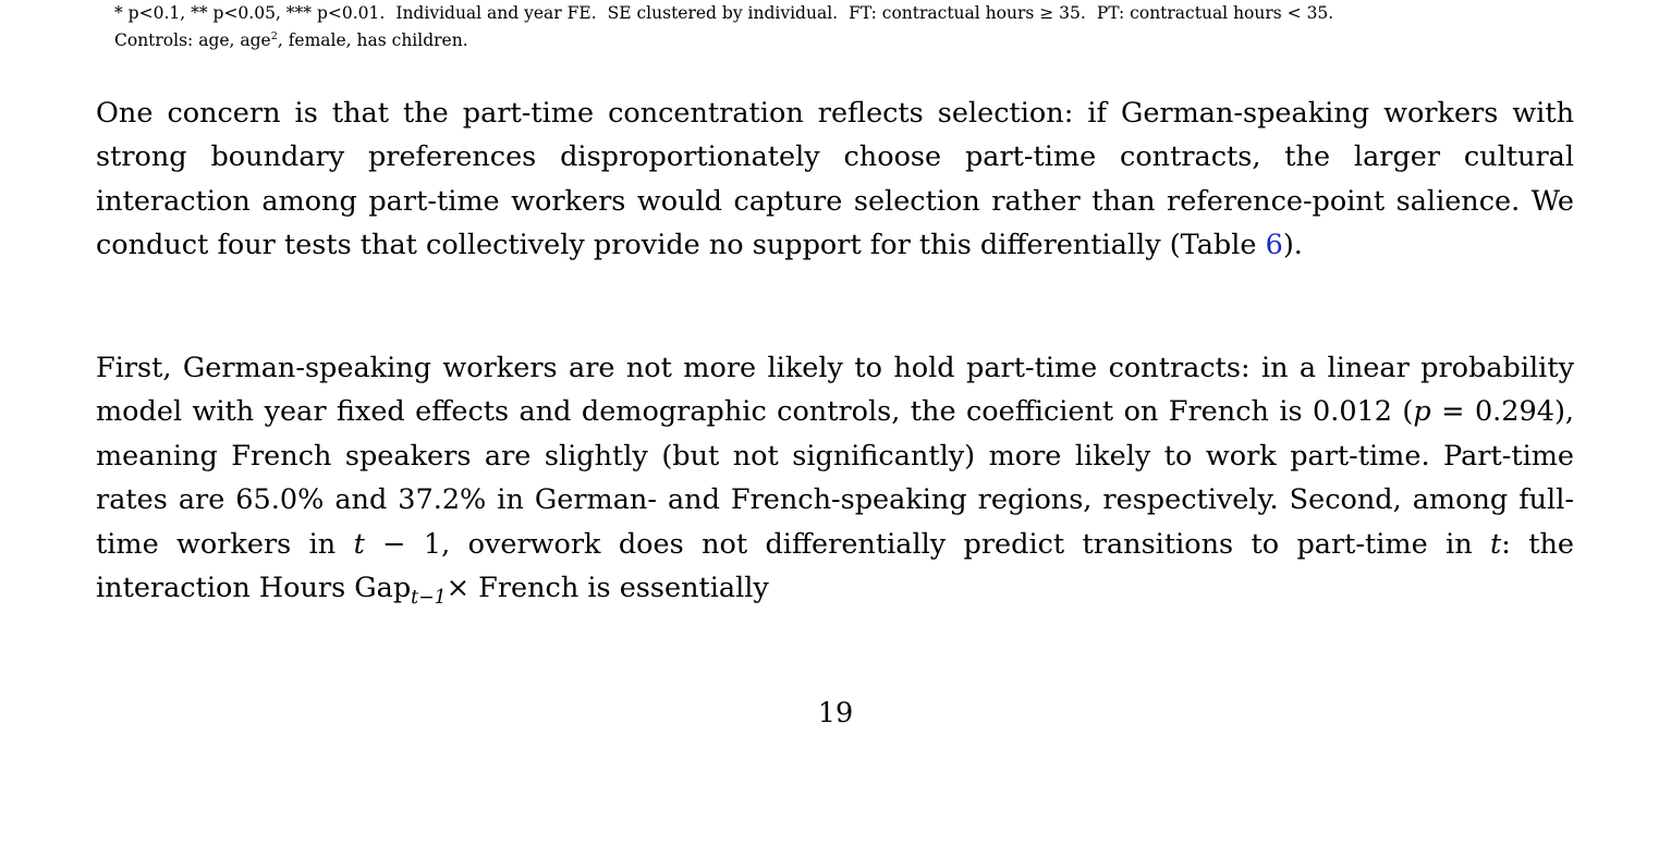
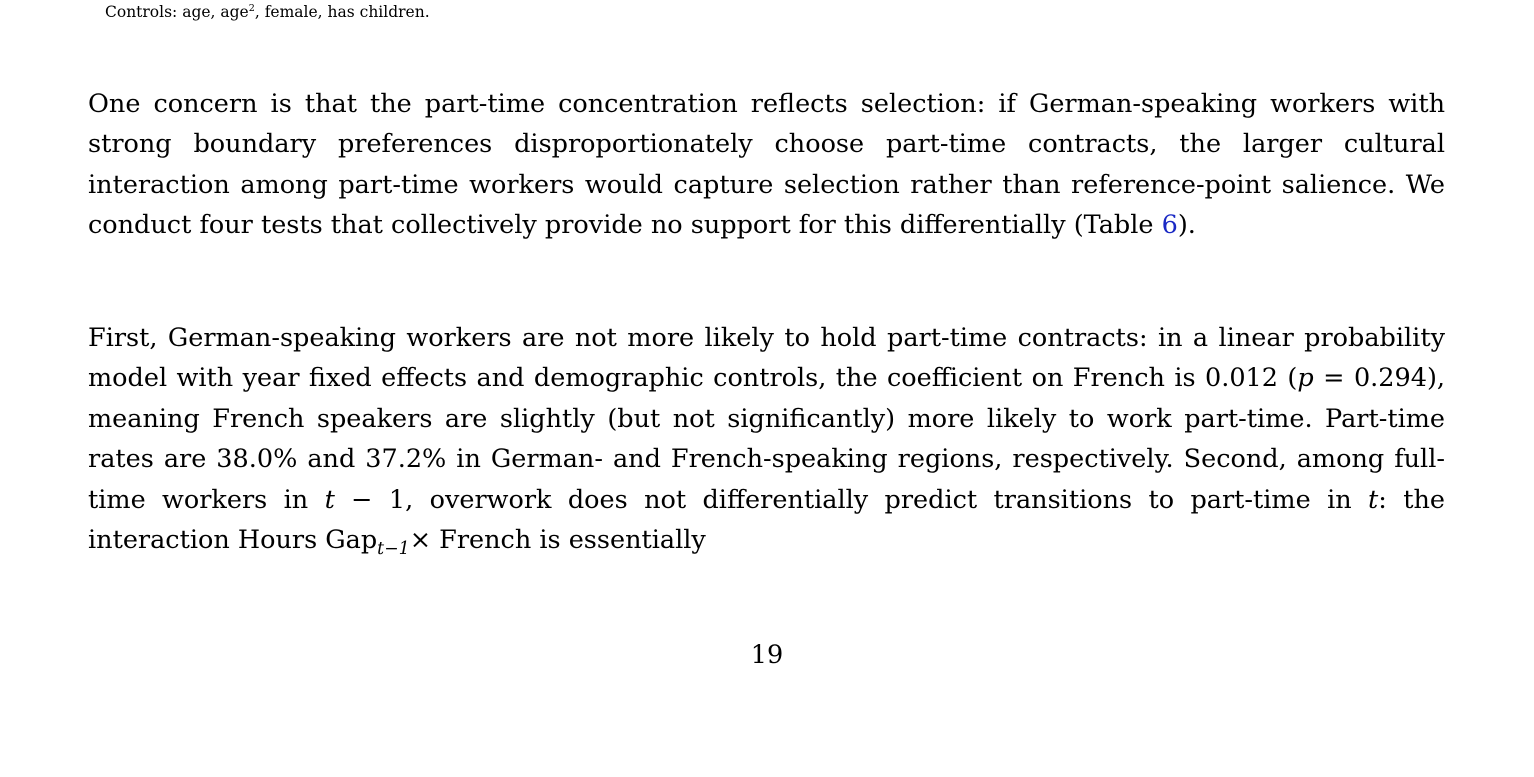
- * p<0.1, ** p<0.05, *** p<0.01. Individual and year FE. SE clustered by individual. FT: contractual hours ≥ 35. PT: contractual hours < 35.
  Controls: age, age2, female, has children.
  One concern is that the part-time concentration reflects selection: if German-speaking workers with strong boundary preferences disproportionately choose part-time contracts, the larger cultural interaction among part-time workers would capture selection rather than reference-point salience. We conduct four tests that collectively provide no support for this differentially (Table 6).
- First, German-speaking workers are not more likely to hold part-time contracts: in a linear probability model with year fixed effects and demographic controls, the coefficient on French is 0.012 (p = 0.294), meaning French speakers are slightly (but not significantly) more likely to work part-time. Part-time rates are 65.0% and 37.2% in German- and French-speaking regions, respectively. Second, among full-time workers in t − 1, overwork does not differentially predict transitions to part-time in t: the interaction Hours Gapt−1× French is essentially
+ First, German-speaking workers are not more likely to hold part-time contracts: in a linear probability model with year fixed effects and demographic controls, the coefficient on French is 0.012 (p = 0.294), meaning French speakers are slightly (but not significantly) more likely to work part-time. Part-time rates are 38.0% and 37.2% in German- and French-speaking regions, respectively. Second, among full-time workers in t − 1, overwork does not differentially predict transitions to part-time in t: the interaction Hours Gapt−1× French is essentially
  19
